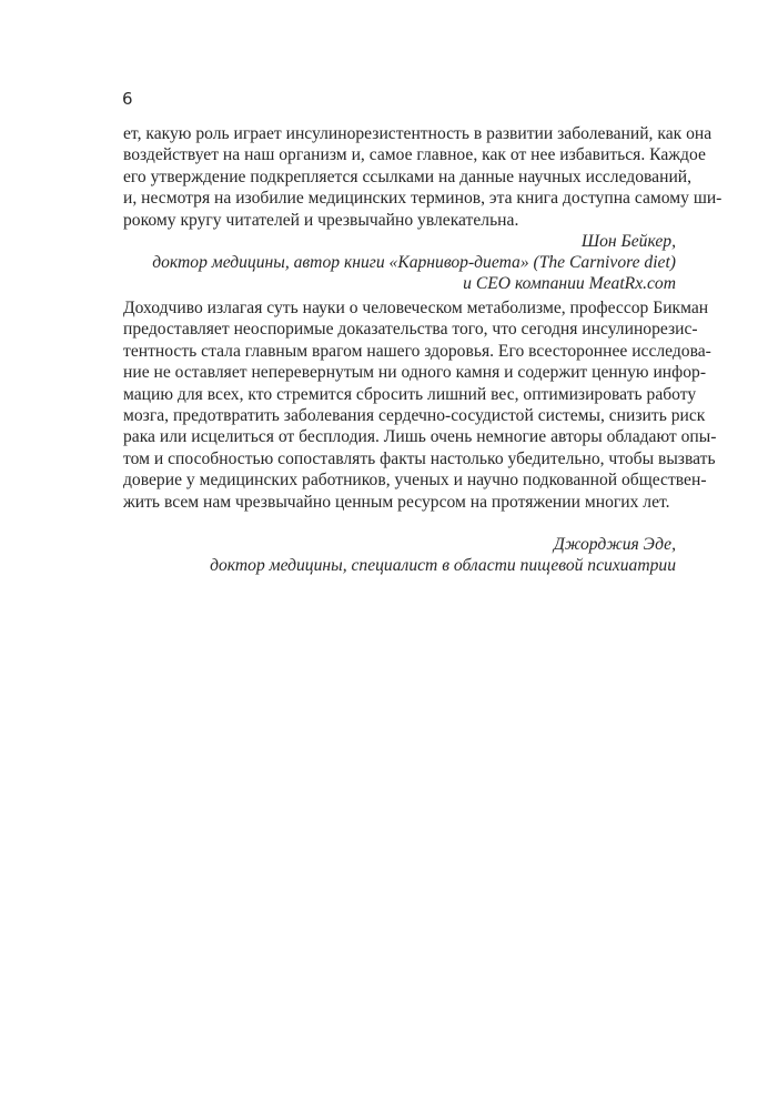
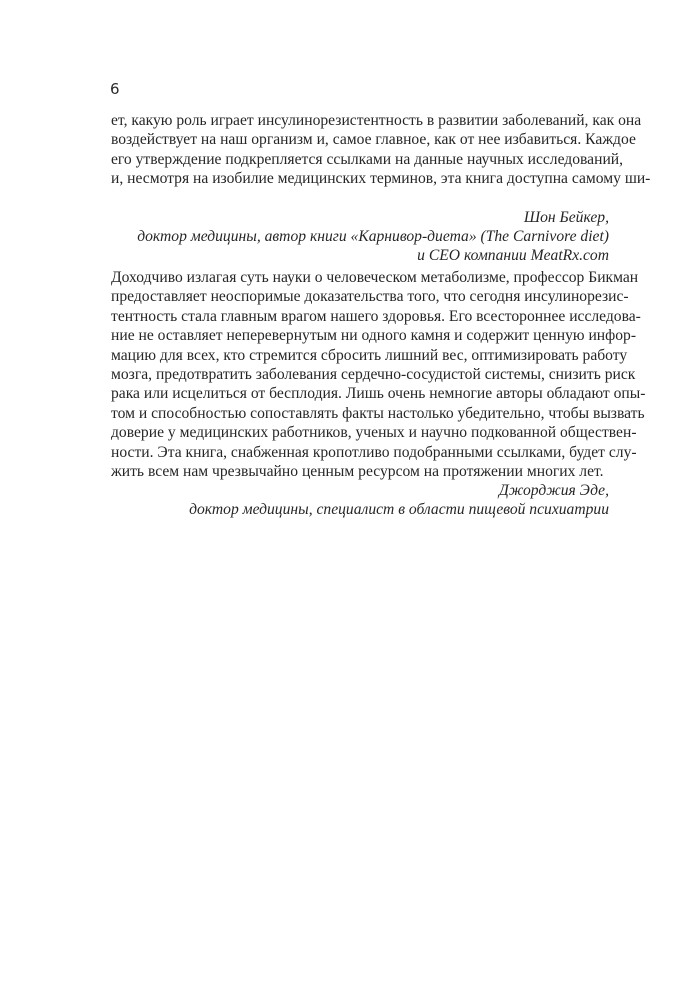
  6
  ет, какую роль играет инсулинорезистентность в развитии заболеваний, как она
  воздействует на наш организм и, самое главное, как от нее избавиться. Каждое
  его утверждение подкрепляется ссылками на данные научных исследований,
  и, несмотря на изобилие медицинских терминов, эта книга доступна самому ши-
- рокому кругу читателей и чрезвычайно увлекательна.
  Шон Бейкер,
  доктор медицины, автор книги «Карнивор-диета» (The Carnivore diet)
  и CEO компании MeatRx.com
  Доходчиво излагая суть науки о человеческом метаболизме, профессор Бикман
  предоставляет неоспоримые доказательства того, что сегодня инсулинорезис-
  тентность стала главным врагом нашего здоровья. Его всестороннее исследова-
  ние не оставляет неперевернутым ни одного камня и содержит ценную инфор-
  мацию для всех, кто стремится сбросить лишний вес, оптимизировать работу
  мозга, предотвратить заболевания сердечно-сосудистой системы, снизить риск
  рака или исцелиться от бесплодия. Лишь очень немногие авторы обладают опы-
  том и способностью сопоставлять факты настолько убедительно, чтобы вызвать
  доверие у медицинских работников, ученых и научно подкованной обществен-
+ ности. Эта книга, снабженная кропотливо подобранными ссылками, будет слу-
  жить всем нам чрезвычайно ценным ресурсом на протяжении многих лет.
  Джорджия Эде,
  доктор медицины, специалист в области пищевой психиатрии
